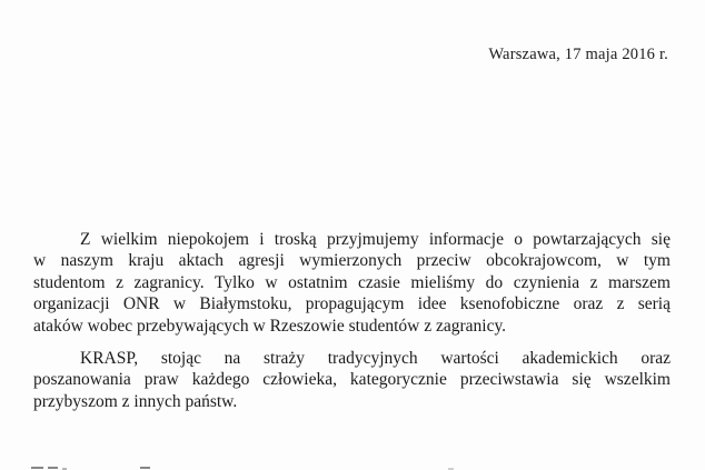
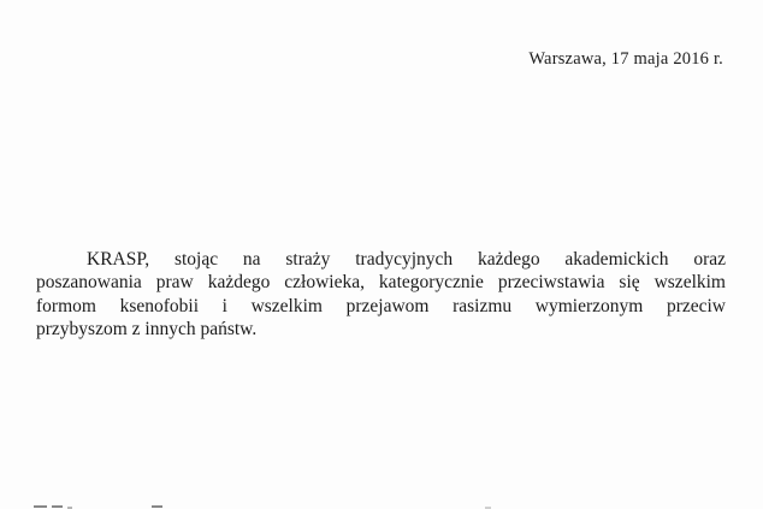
  Warszawa, 17 maja 2016 r.
- Z wielkim niepokojem i troską przyjmujemy informacje o powtarzających się
- w naszym kraju aktach agresji wymierzonych przeciw obcokrajowcom, w tym
- studentom z zagranicy. Tylko w ostatnim czasie mieliśmy do czynienia z marszem
- organizacji ONR w Białymstoku, propagującym idee ksenofobiczne oraz z serią
- ataków wobec przebywających w Rzeszowie studentów z zagranicy.
- KRASP, stojąc na straży tradycyjnych wartości akademickich oraz
+ KRASP, stojąc na straży tradycyjnych każdego akademickich oraz
  poszanowania praw każdego człowieka, kategorycznie przeciwstawia się wszelkim
+ formom ksenofobii i wszelkim przejawom rasizmu wymierzonym przeciw
  przybyszom z innych państw.
